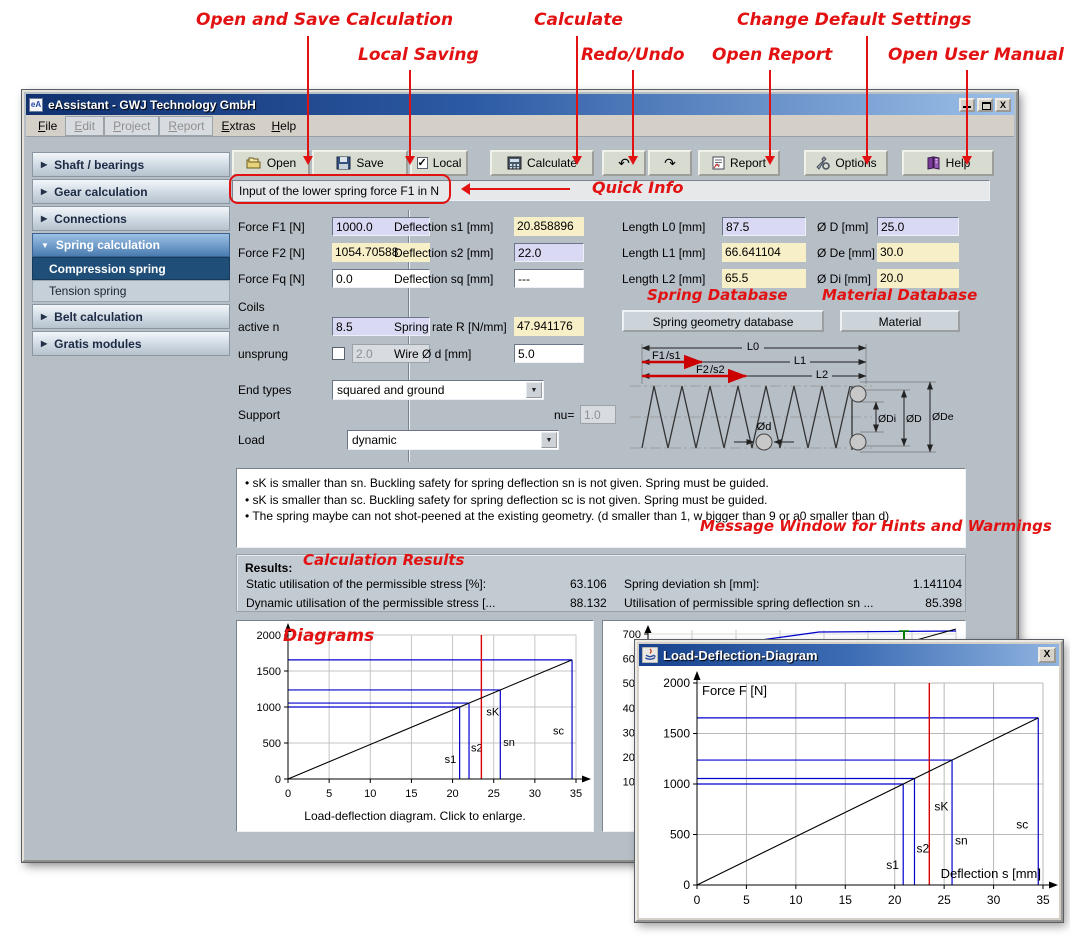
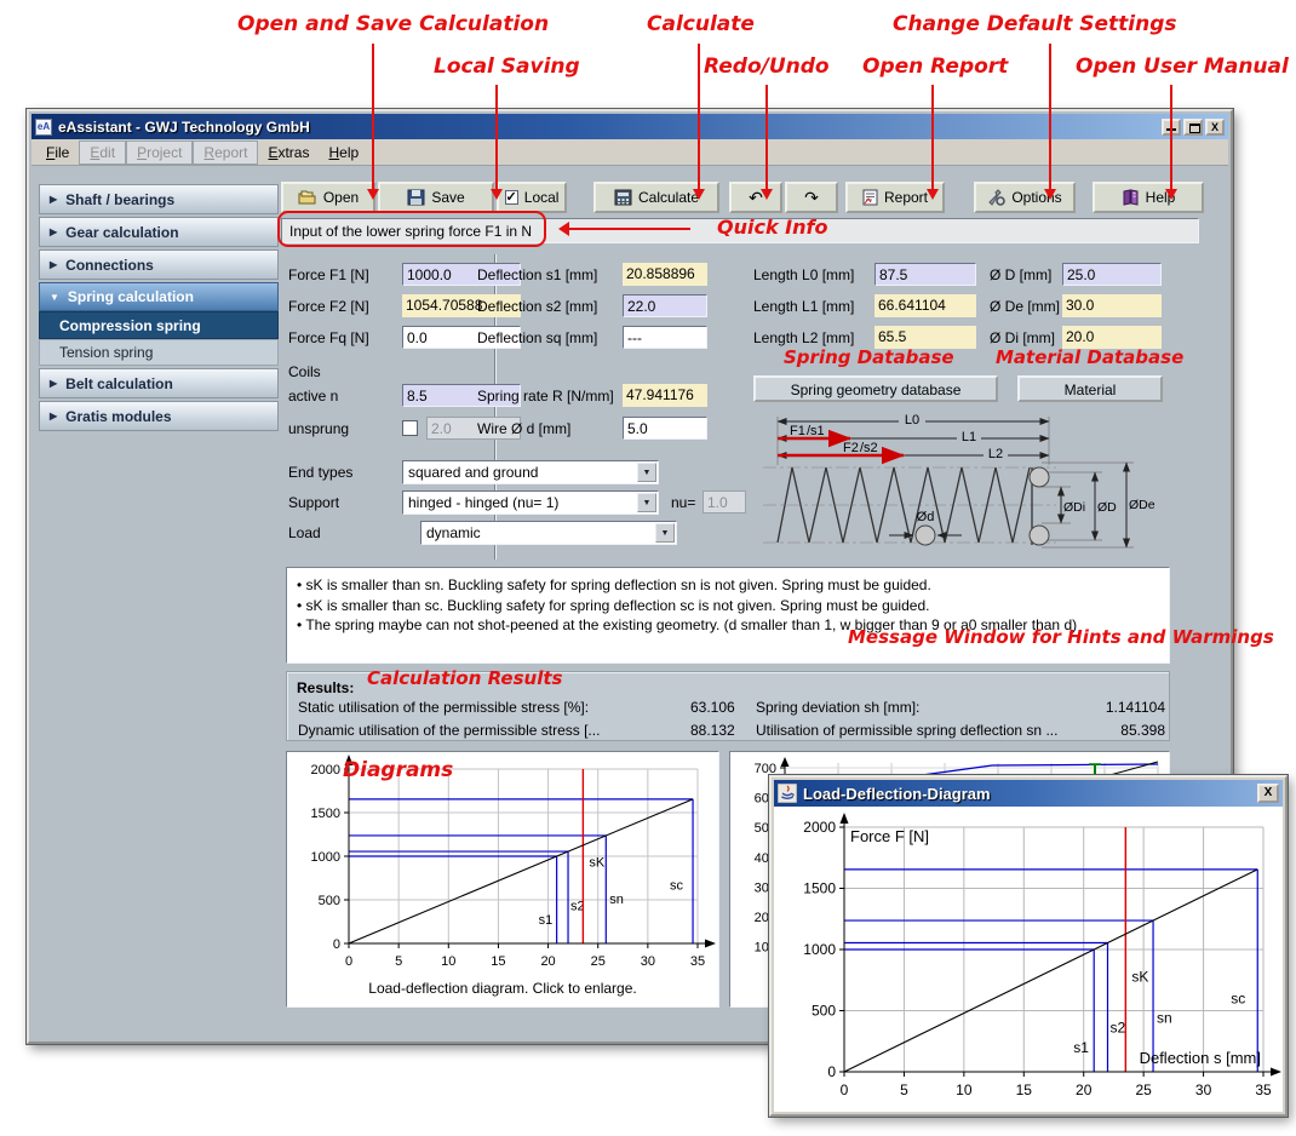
  eA
  eAssistant - GWJ Technology GmbH
  X
  File
  Edit
  Project
  Report
  Extras
  Help
  ▶
  Shaft / bearings
  ▶
  Gear calculation
  ▶
  Connections
  ▼
  Spring calculation
  Compression spring
  Tension spring
  ▶
  Belt calculation
  ▶
  Gratis modules
  Open
  Save
  ✓
  Local
  Calculat
  ↶
  ↷
  Repor
  Optios
  Input of the lower spring force F1 in N
  Force F1 [N]
  1000.0
  Deflection s1 [mm]
  20.858896
  Force F2 [N]
  1054.70588
  Deflection s2 [mm]
  22.0
  Force Fq [N]
  0.0
  Deflection sq [mm]
  ---
  Coils
  active n
  8.5
  Spring rate R [N/mm]
  47.941176
  unsprung
  2.0
  Wire Ø d [mm]
  5.0
  End types
  squared and ground
  Support
+ hinged - hinged (nu= 1)
  nu=
  1.0
  Load
  dynamic
  Length L0 [mm]
  87.5
  Ø D [mm]
  25.0
  Length L1 [mm]
  66.641104
  Ø De [mm]
  30.0
  Length L2 [mm]
  65.5
  Ø Di [mm]
  20.0
  Spring geometry database
  Material
  L0
  L1
  L2
  F1
  /s1
  F2
  /s2
  Ød
  ØDi
  ØD
  ØDe
  • sK is smaller than sn. Buckling safety for spring deflection sn is not given. Spring must be guided.
  • sK is smaller than sc. Buckling safety for spring deflection sc is not given. Spring must be guided.
  • The spring maybe can not shot-peened at the existing geometry. (d smaller than 1, w bigger than 9 or a0 smaller than d)
  Results:
  Static utilisation of the permissible stress [%]:
  63.106
  Dynamic utilisation of the permissible stress [...
  88.132
  Spring deviation sh [mm]:
  1.141104
  Utilisation of permissible spring deflection sn ...
  85.398
  s1
  s2
  sn
  sc
  sK
  0
  5
  10
  15
  20
  25
  30
  35
  0
  500
  1000
  1500
  2000
  Load-deflection diagram. Click to enlarge.
  700
  Load-Deflection-Diagram
  X
  s1
  s2
  sn
  sc
  sK
  0
  5
  10
  15
  20
  25
  30
  35
  0
  500
  1000
  1500
  2000
  Force F [N]
  Deflection s [mm]
  Open and Save Calculation
  Local Saving
  Calculate
  Redo/Undo
  Open Report
  Change Default Settings
  Open User Manual
  Quick Info
  Spring Database
  Material Database
  Message Window for Hints and Warmings
  Calculation Results
  Diagrams
